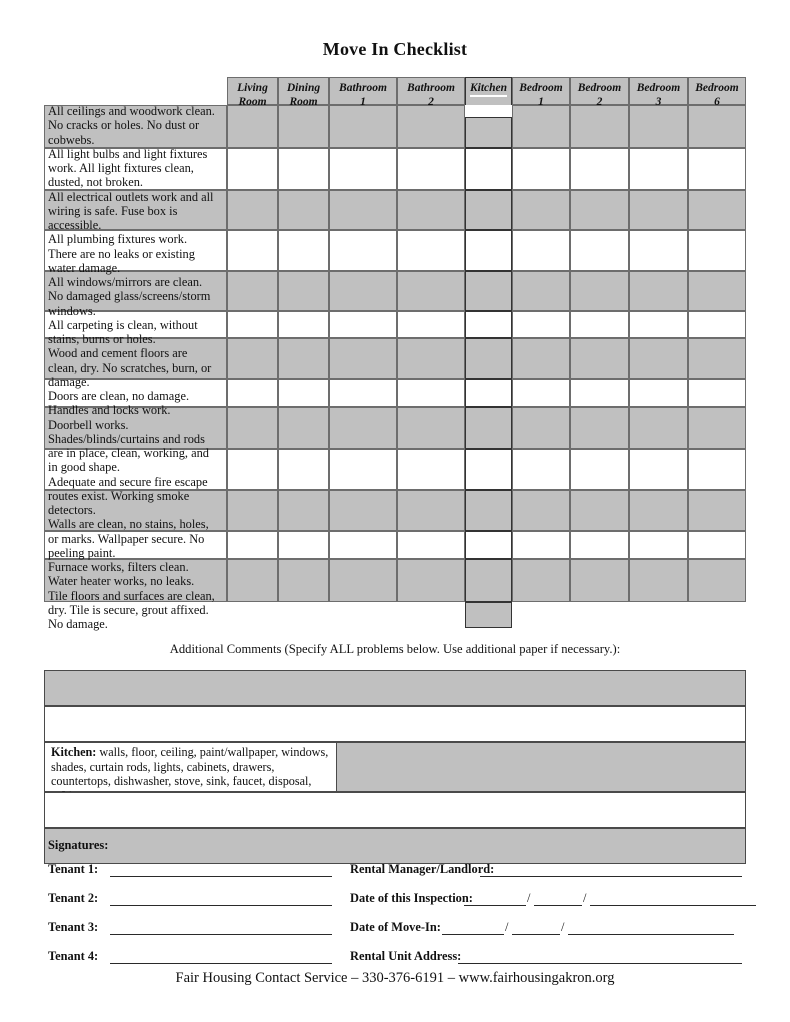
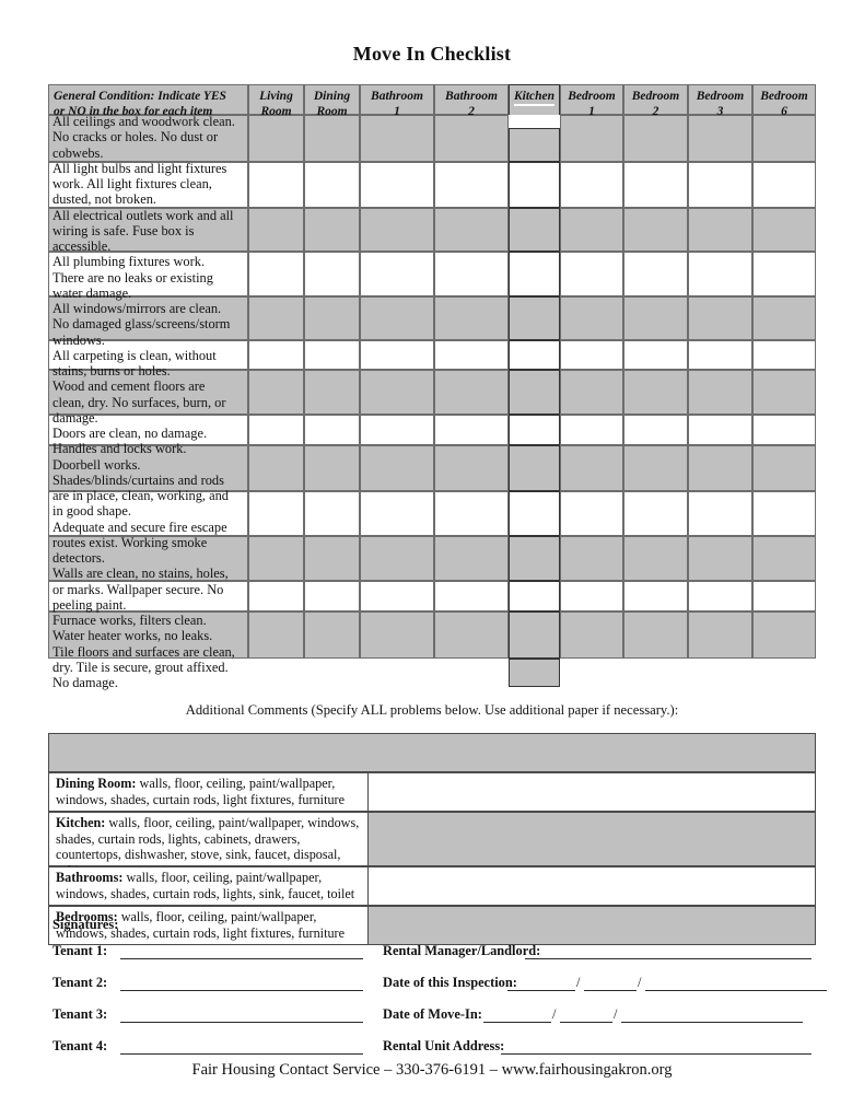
  Move In Checklist
+ General Condition: Indicate YES
+ or NO in the box for each item
  Living
  Room
  Dining
  Room
  Bathroom
  1
  Bathroom
  2
  Kitchen
  Bedroom
  1
  Bedroom
  2
  Bedroom
  3
  Bedroom
  6
  All ceilings and woodwork clean.
  No cracks or holes. No dust or
  cobwebs.
  All light bulbs and light fixtures
  work. All light fixtures clean,
  dusted, not broken.
  All electrical outlets work and all
  wiring is safe. Fuse box is
  accessible.
  All plumbing fixtures work.
  There are no leaks or existing
  water damage.
  All windows/mirrors are clean.
  No damaged glass/screens/storm
  windows.
  All carpeting is clean, without
  stains, burns or holes.
  Wood and cement floors are
- clean, dry. No scratches, burn, or
+ clean, dry. No surfaces, burn, or
  damage.
  Doors are clean, no damage.
  Handles and locks work.
  Doorbell works.
  Shades/blinds/curtains and rods
  are in place, clean, working, and
  in good shape.
  Adequate and secure fire escape
  routes exist. Working smoke
  detectors.
  Walls are clean, no stains, holes,
  or marks. Wallpaper secure. No
  peeling paint.
  Furnace works, filters clean.
  Water heater works, no leaks.
  Tile floors and surfaces are clean,
  dry. Tile is secure, grout affixed.
  No damage.
  Additional Comments (Specify ALL problems below. Use additional paper if necessary.):
+ Dining Room: walls, floor, ceiling, paint/wallpaper, windows, shades, curtain rods, light fixtures, furniture
  Kitchen: walls, floor, ceiling, paint/wallpaper, windows, shades, curtain rods, lights, cabinets, drawers, countertops, dishwasher, stove, sink, faucet, disposal,
+ Bathrooms: walls, floor, ceiling, paint/wallpaper, windows, shades, curtain rods, lights, sink, faucet, toilet
+ Bedrooms: walls, floor, ceiling, paint/wallpaper, windows, shades, curtain rods, light fixtures, furniture
  Signatures:
  Tenant 1:
  Rental Manager/Landlord:
  Tenant 2:
  Date of this Inspection:
  /
  /
  Tenant 3:
  Date of Move-In:
  /
  /
  Tenant 4:
  Rental Unit Address:
  Fair Housing Contact Service – 330-376-6191 – www.fairhousingakron.org
